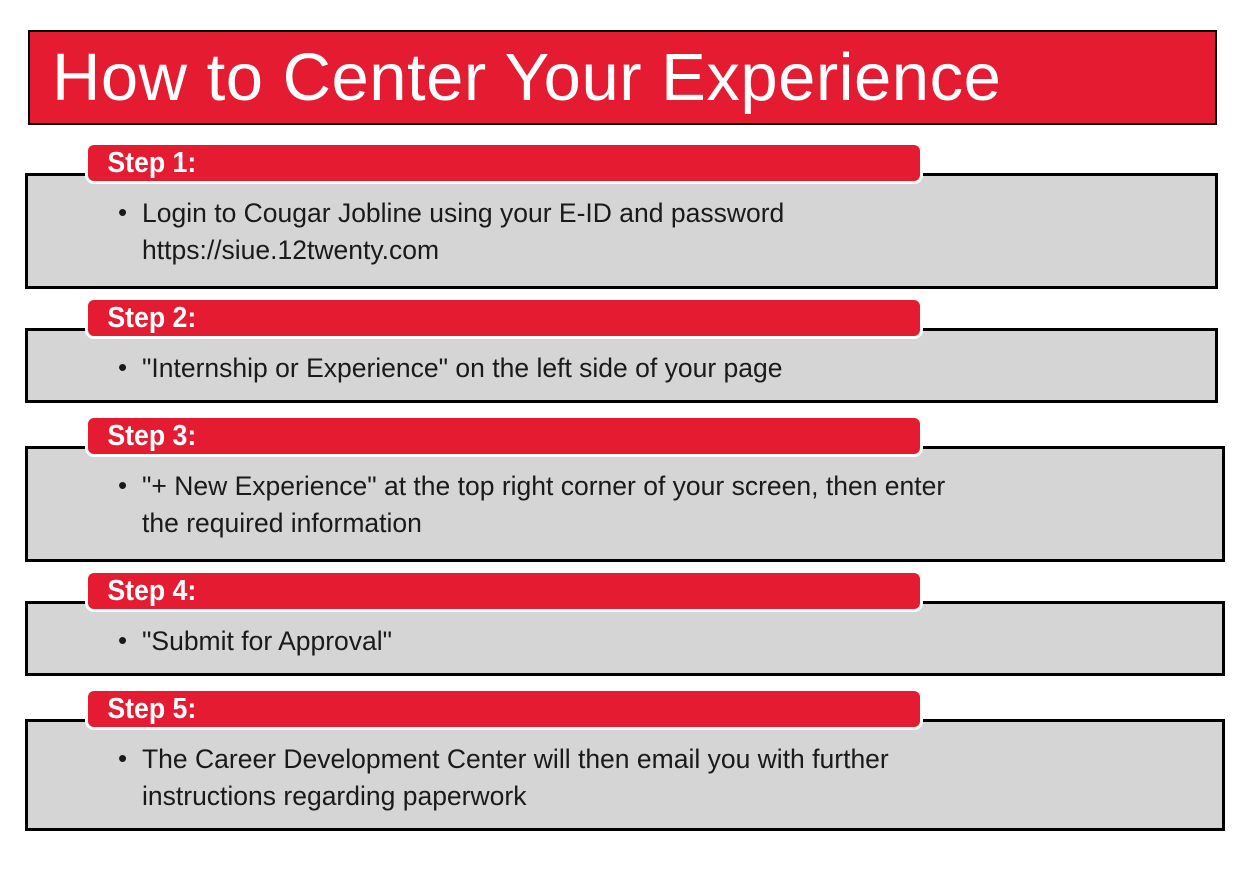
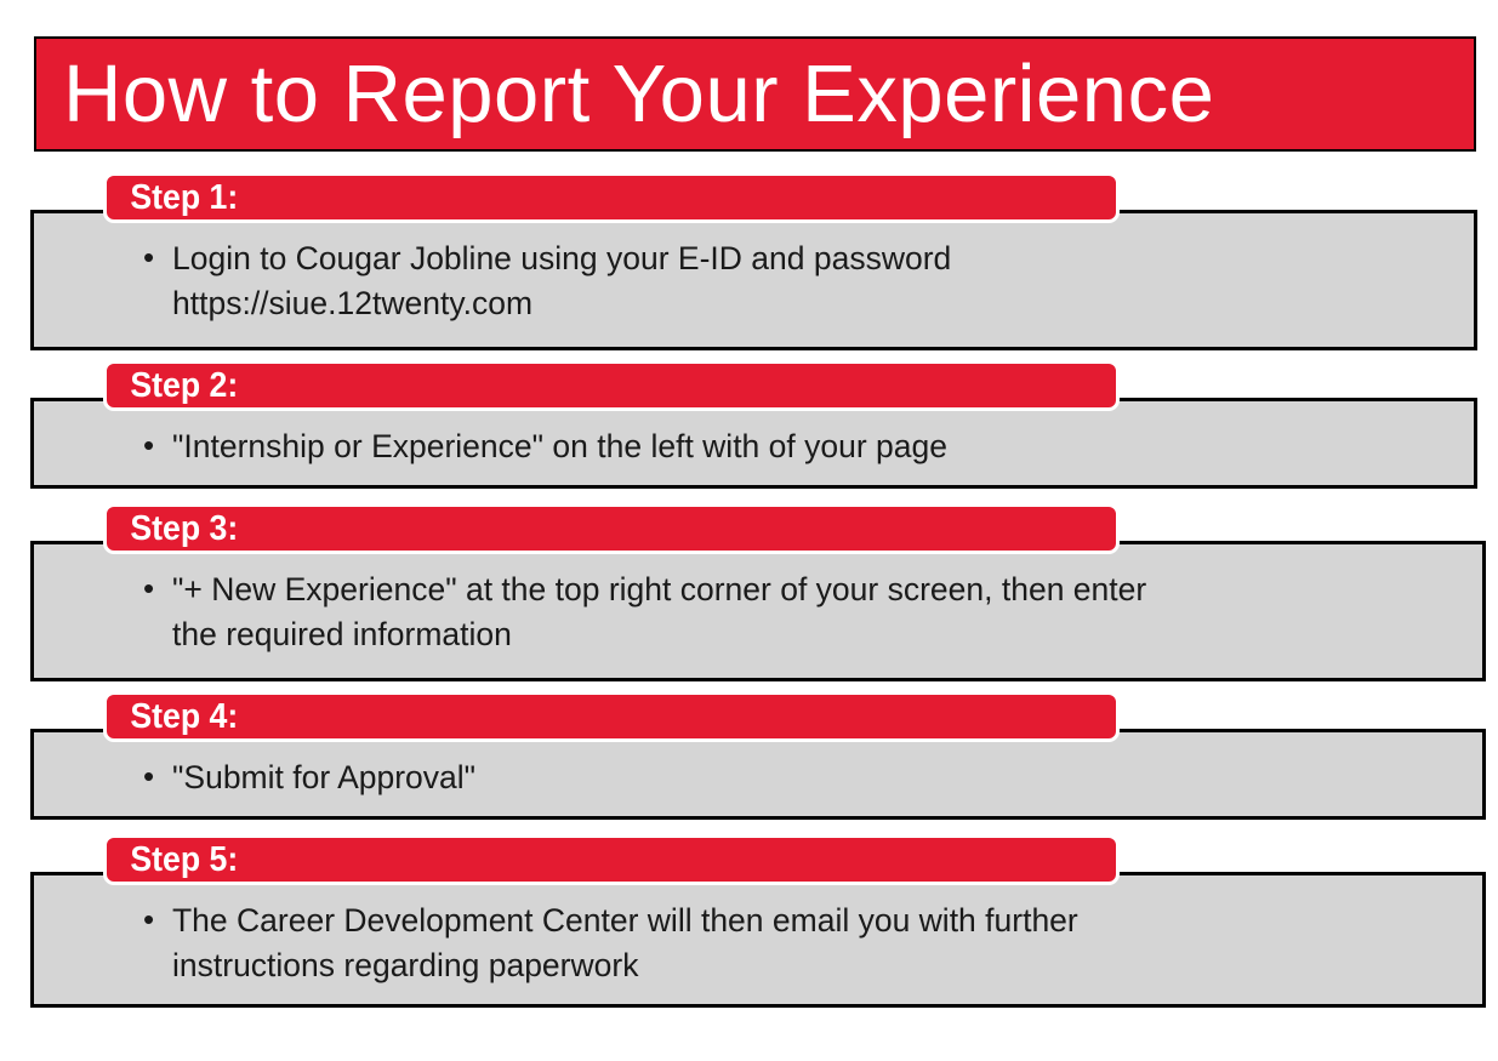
- How to Center Your Experience
+ How to Report Your Experience
  Step 1:
  •
  Login to Cougar Jobline using your E-ID and password
  https://siue.12twenty.com
  Step 2:
  •
- "Internship or Experience" on the left side of your page
+ "Internship or Experience" on the left with of your page
  Step 3:
  •
  "+ New Experience" at the top right corner of your screen, then enter
  the required information
  Step 4:
  •
  "Submit for Approval"
  Step 5:
  •
  The Career Development Center will then email you with further
  instructions regarding paperwork
